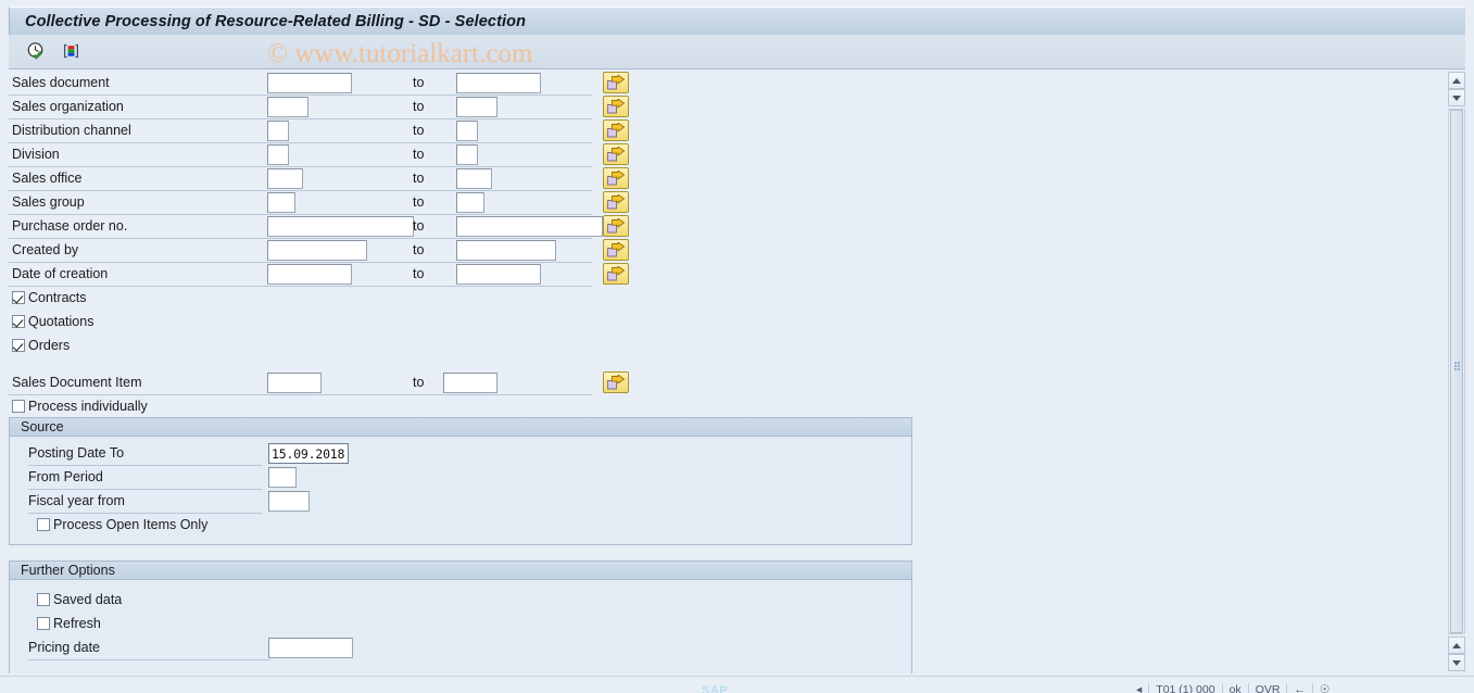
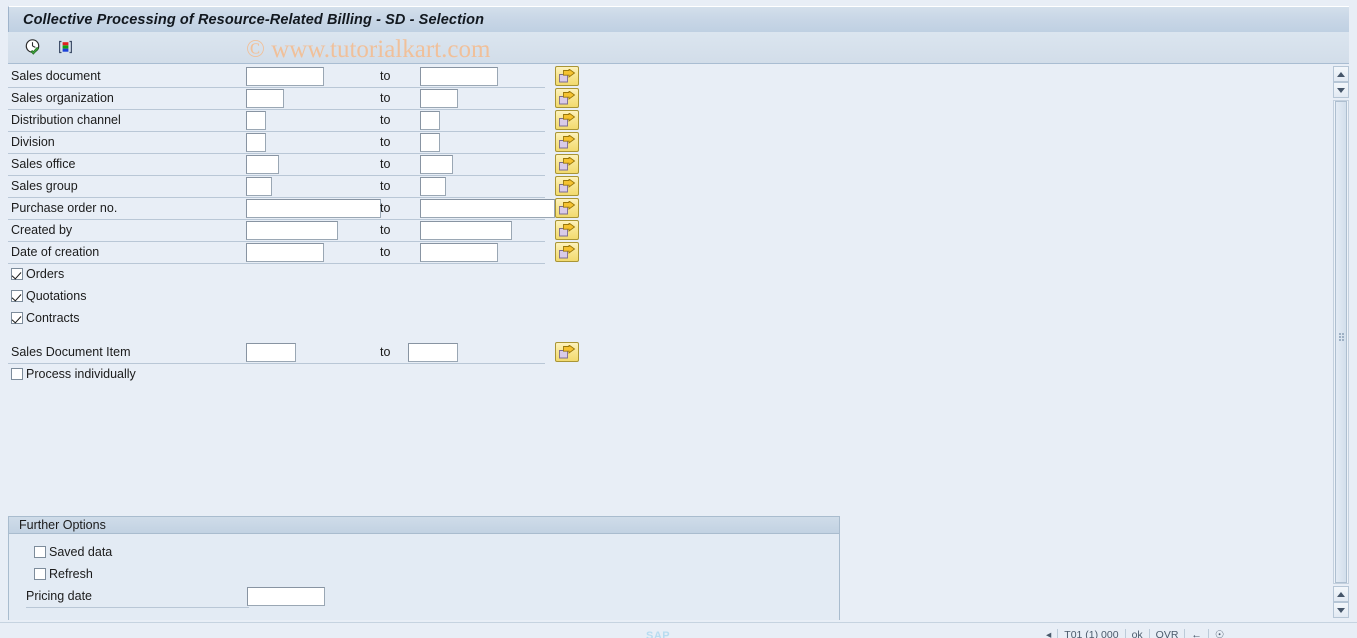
  Collective Processing of Resource-Related Billing - SD - Selection
  © www.tutorialkart.com
  Sales document
  to
  Sales organization
  to
  Distribution channel
  to
  Division
  to
  Sales office
  to
  Sales group
  to
  Purchase order no.
  to
  Created by
  to
  Date of creation
  to
- Contracts
+ Orders
  Quotations
- Orders
+ Contracts
  Sales Document Item
  to
  Process individually
- Source
- Posting Date To
- 15.09.2018
- From Period
- Fiscal year from
- Process Open Items Only
  Further Options
  Saved data
  Refresh
  Pricing date
  SAP
  ◂
  T01 (1) 000
  ok
  OVR
  ←
  ☉
